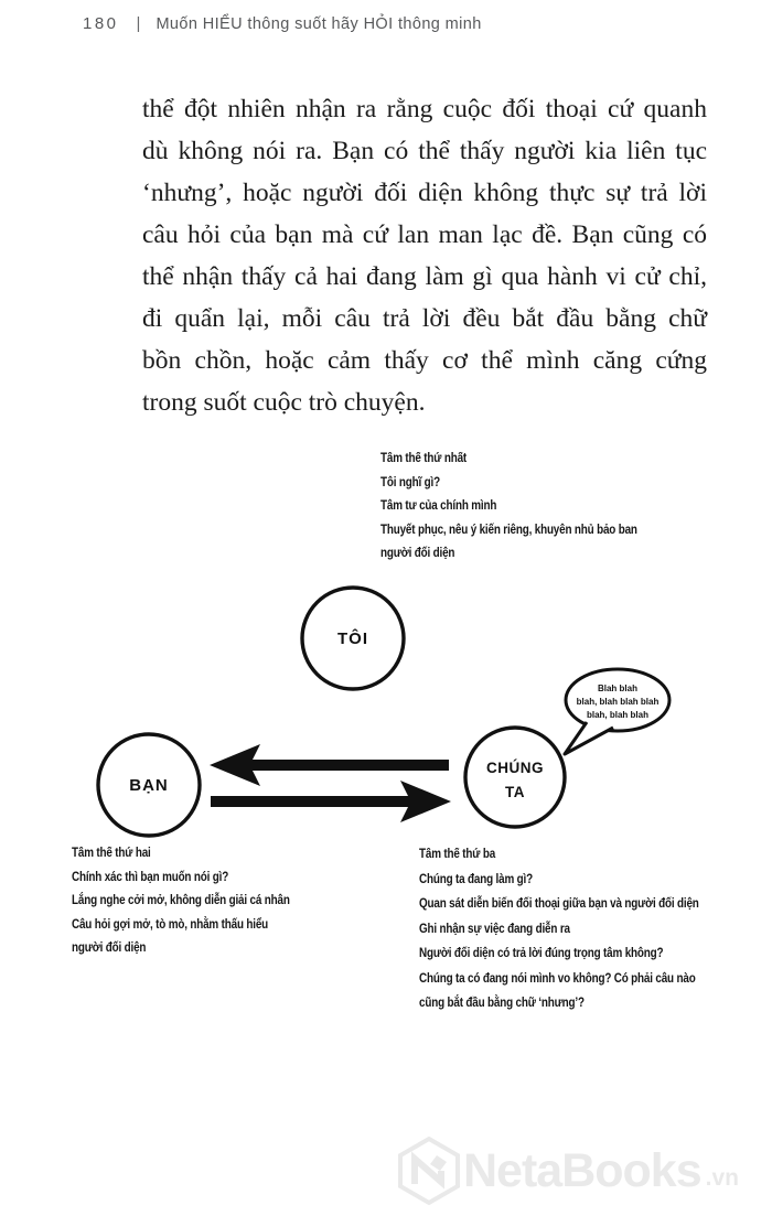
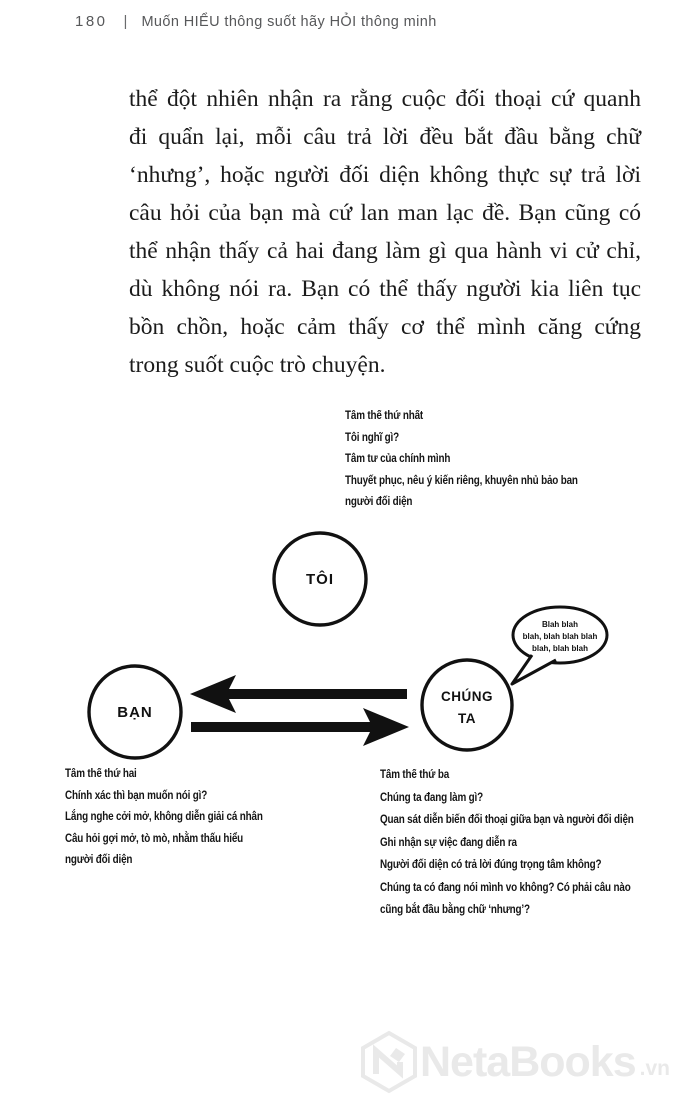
  180
  |
  Muốn HIỂU thông suốt hãy HỎI thông minh
  thể đột nhiên nhận ra rằng cuộc đối thoại cứ quanh
- dù không nói ra. Bạn có thể thấy người kia liên tục
+ đi quẩn lại, mỗi câu trả lời đều bắt đầu bằng chữ
  ‘nhưng’, hoặc người đối diện không thực sự trả lời
  câu hỏi của bạn mà cứ lan man lạc đề. Bạn cũng có
  thể nhận thấy cả hai đang làm gì qua hành vi cử chỉ,
- đi quẩn lại, mỗi câu trả lời đều bắt đầu bằng chữ
+ dù không nói ra. Bạn có thể thấy người kia liên tục
  bồn chồn, hoặc cảm thấy cơ thể mình căng cứng
  trong suốt cuộc trò chuyện.
  Tâm thế thứ nhất
  Tôi nghĩ gì?
  Tâm tư của chính mình
  Thuyết phục, nêu ý kiến riêng, khuyên nhủ bảo ban
  người đối diện
  Tâm thế thứ hai
  Chính xác thì bạn muốn nói gì?
  Lắng nghe cởi mở, không diễn giải cá nhân
  Câu hỏi gợi mở, tò mò, nhằm thấu hiểu
  người đối diện
  Tâm thế thứ ba
  Chúng ta đang làm gì?
  Quan sát diễn biến đối thoại giữa bạn và người đối diện
  Ghi nhận sự việc đang diễn ra
  Người đối diện có trả lời đúng trọng tâm không?
  Chúng ta có đang nói mình vo không? Có phải câu nào
  cũng bắt đầu bằng chữ ‘nhưng’?
  TÔI
  BẠN
  CHÚNG
  TA
  Blah blah
  blah, blah blah blah
  blah, blah blah
